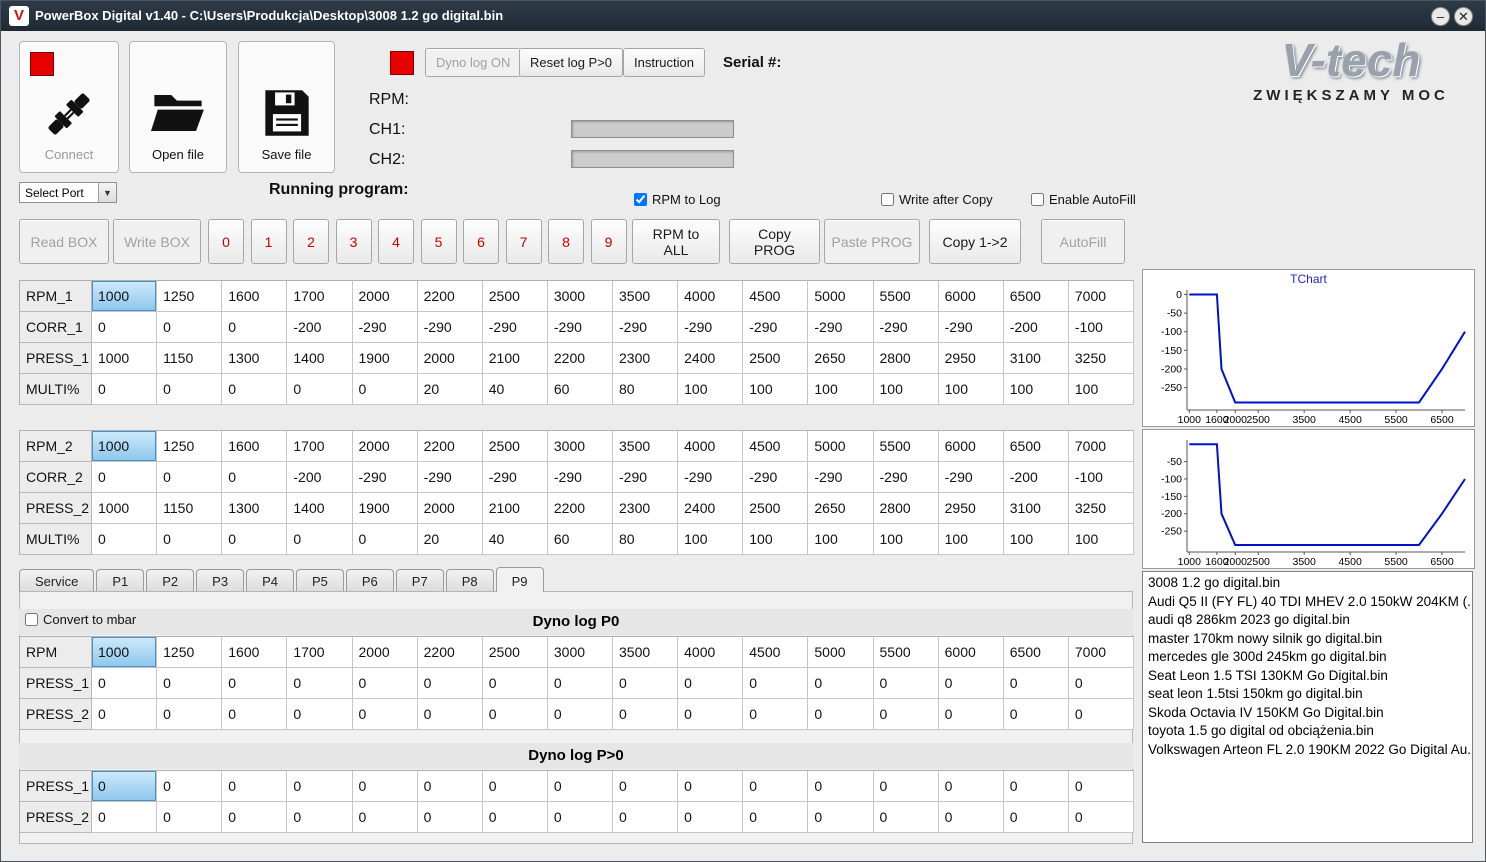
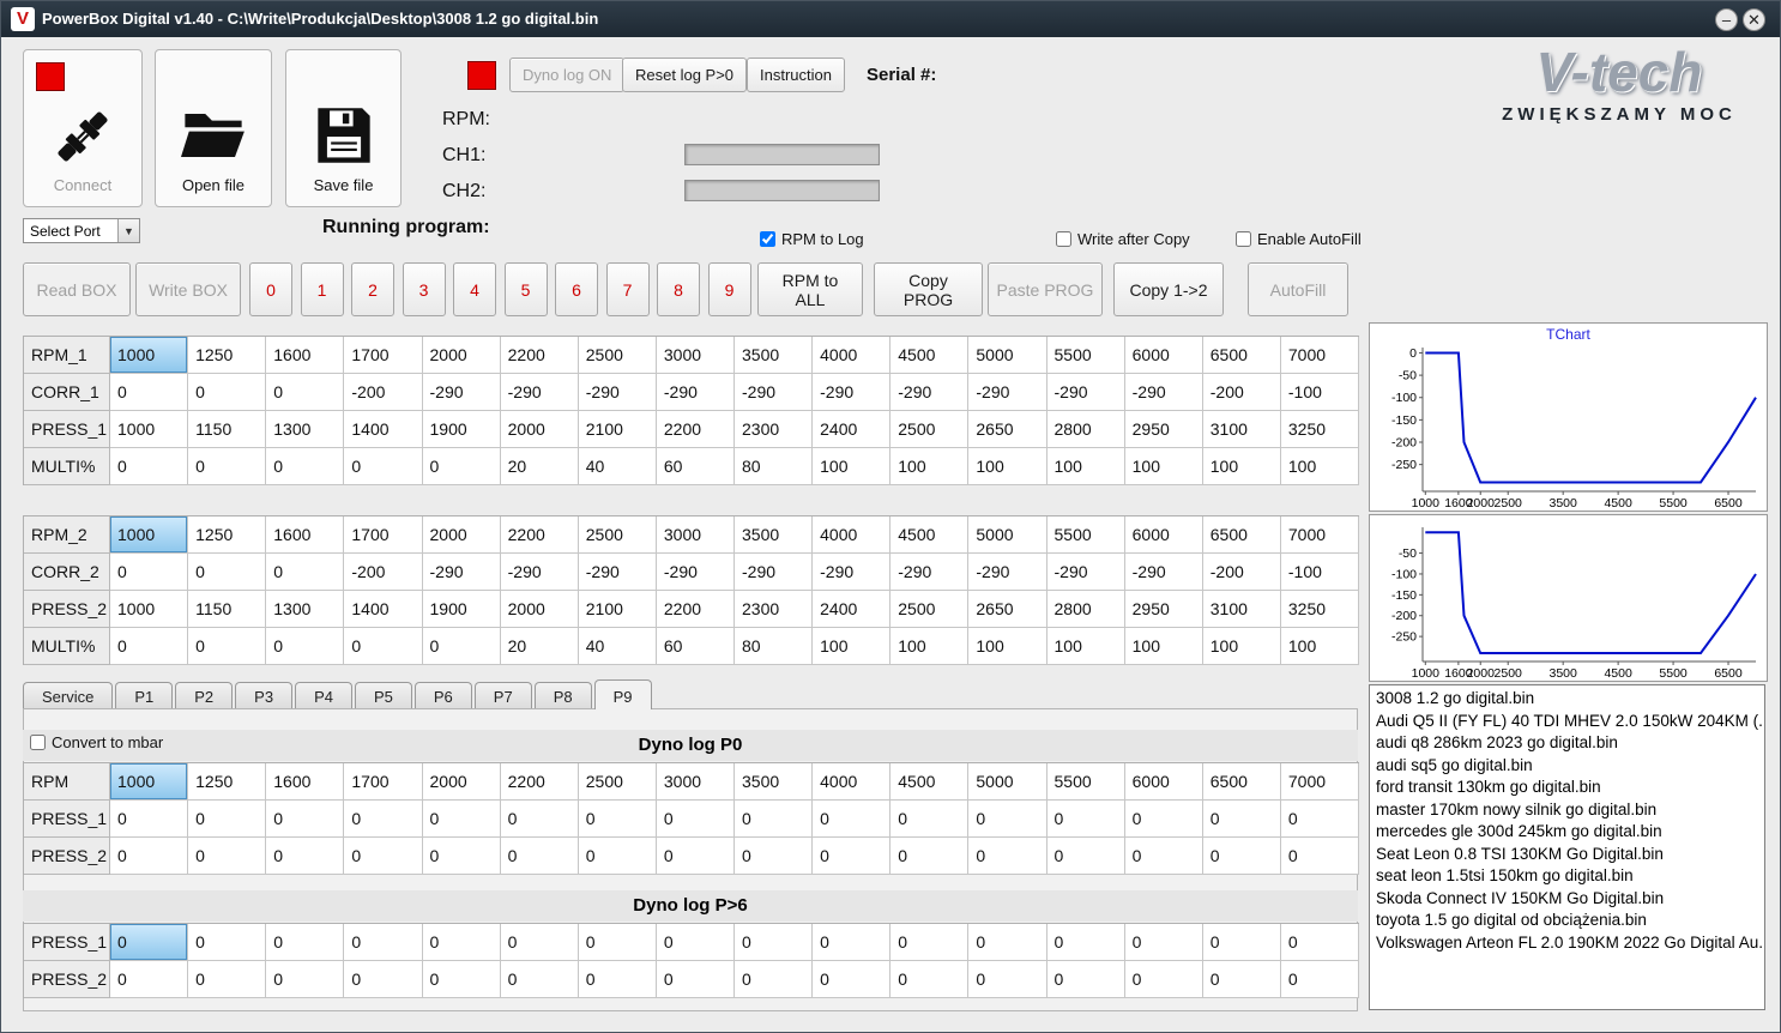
  V
- PowerBox Digital v1.40 - C:\Users\Produkcja\Desktop\3008 1.2 go digital.bin
+ PowerBox Digital v1.40 - C:\Write\Produkcja\Desktop\3008 1.2 go digital.bin
  –
  ✕
  Connect
  Open file
  Save file
  Dyno log ON
  Reset log P>0
  Instruction
  Serial #:
  RPM:
  CH1:
  CH2:
  Running program:
  Select Port
  ▼
  RPM to Log
  Write after Copy
  Enable AutoFill
  V-tech
  ZWIĘKSZAMY MOC
  Read BOX
  Write BOX
  0
  1
  2
  3
  4
  5
  6
  7
  8
  9
  RPM to ALL
  Copy PROG
  Paste PROG
  Copy 1->2
  AutoFill
  RPM_1
  1000
  1250
  1600
  1700
  2000
  2200
  2500
  3000
  3500
  4000
  4500
  5000
  5500
  6000
  6500
  7000
  CORR_1
  0
  0
  0
  -200
  -290
  -290
  -290
  -290
  -290
  -290
  -290
  -290
  -290
  -290
  -200
  -100
  PRESS_1
  1000
  1150
  1300
  1400
  1900
  2000
  2100
  2200
  2300
  2400
  2500
  2650
  2800
  2950
  3100
  3250
  MULTI%
  0
  0
  0
  0
  0
  20
  40
  60
  80
  100
  100
  100
  100
  100
  100
  100
  RPM_2
  1000
  1250
  1600
  1700
  2000
  2200
  2500
  3000
  3500
  4000
  4500
  5000
  5500
  6000
  6500
  7000
  CORR_2
  0
  0
  0
  -200
  -290
  -290
  -290
  -290
  -290
  -290
  -290
  -290
  -290
  -290
  -200
  -100
  PRESS_2
  1000
  1150
  1300
  1400
  1900
  2000
  2100
  2200
  2300
  2400
  2500
  2650
  2800
  2950
  3100
  3250
  MULTI%
  0
  0
  0
  0
  0
  20
  40
  60
  80
  100
  100
  100
  100
  100
  100
  100
  Service
  P1
  P2
  P3
  P4
  P5
  P6
  P7
  P8
  P9
  Convert to mbar
  Dyno log P0
  RPM
  1000
  1250
  1600
  1700
  2000
  2200
  2500
  3000
  3500
  4000
  4500
  5000
  5500
  6000
  6500
  7000
  PRESS_1
  0
  0
  0
  0
  0
  0
  0
  0
  0
  0
  0
  0
  0
  0
  0
  0
  PRESS_2
  0
  0
  0
  0
  0
  0
  0
  0
  0
  0
  0
  0
  0
  0
  0
  0
- Dyno log P>0
+ Dyno log P>6
  PRESS_1
  0
  0
  0
  0
  0
  0
  0
  0
  0
  0
  0
  0
  0
  0
  0
  0
  PRESS_2
  0
  0
  0
  0
  0
  0
  0
  0
  0
  0
  0
  0
  0
  0
  0
  0
  TChart
  0
  -50
  -100
  -150
  -200
  -250
  1000
  1600
  2000
  2500
  3500
  4500
  5500
  6500
  -50
  -100
  -150
  -200
  -250
  1000
  1600
  2000
  2500
  3500
  4500
  5500
  6500
  3008 1.2 go digital.bin
  Audi Q5 II (FY FL) 40 TDI MHEV 2.0 150kW 204KM (.
  audi q8 286km 2023 go digital.bin
+ audi sq5 go digital.bin
+ ford transit 130km go digital.bin
  master 170km nowy silnik go digital.bin
  mercedes gle 300d 245km go digital.bin
- Seat Leon 1.5 TSI 130KM Go Digital.bin
+ Seat Leon 0.8 TSI 130KM Go Digital.bin
  seat leon 1.5tsi 150km go digital.bin
- Skoda Octavia IV 150KM Go Digital.bin
+ Skoda Connect IV 150KM Go Digital.bin
  toyota 1.5 go digital od obciążenia.bin
  Volkswagen Arteon FL 2.0 190KM 2022 Go Digital Au.
